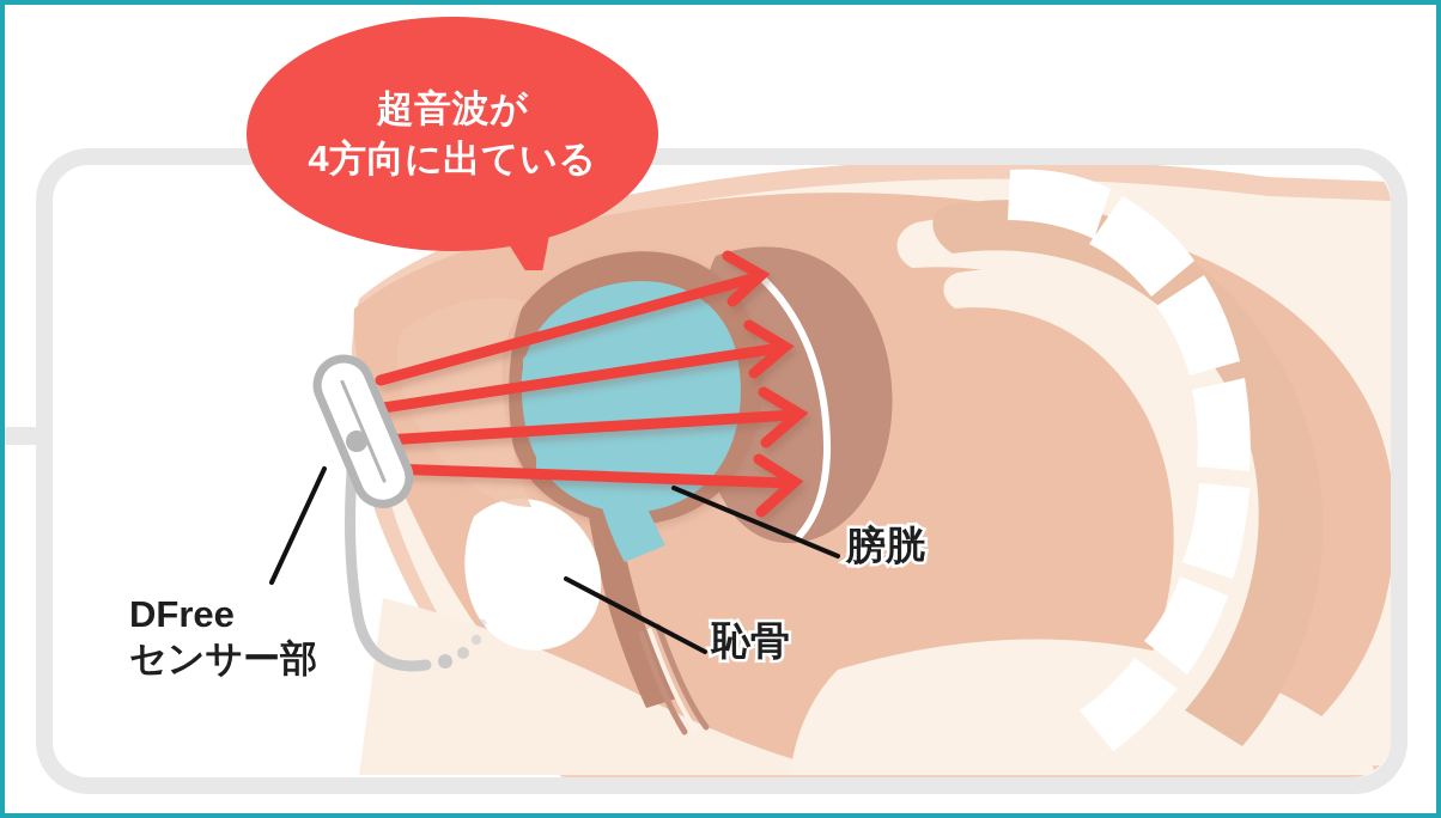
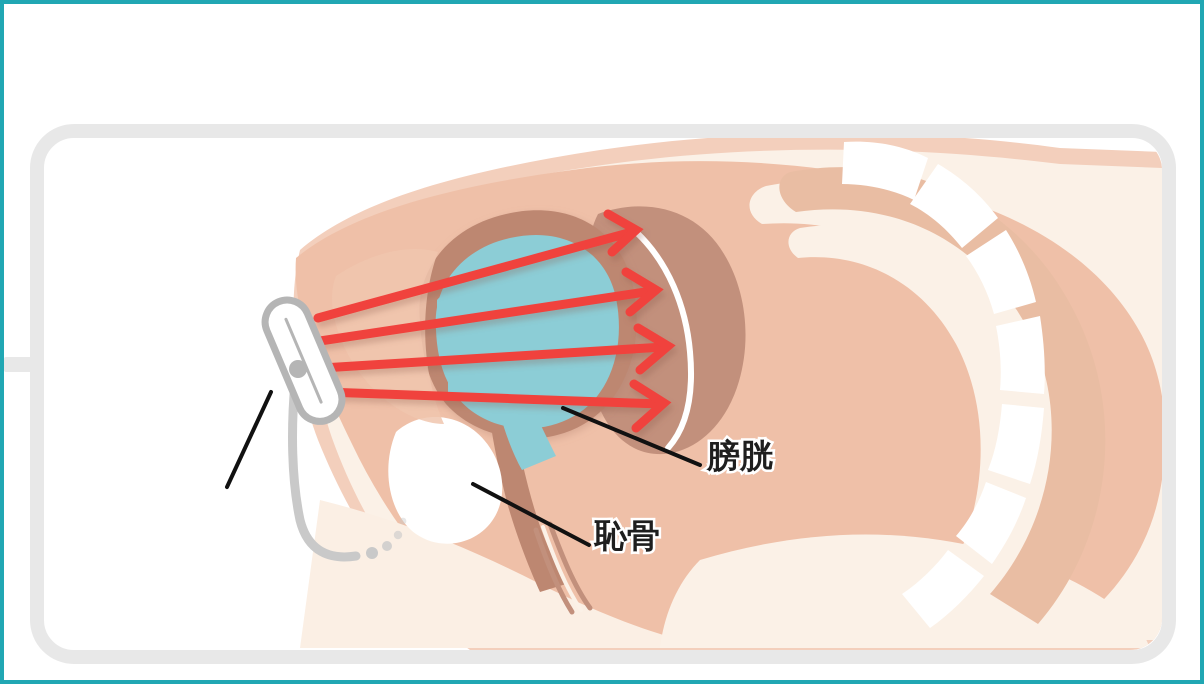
- 超音波が
- 4方向に出ている
- DFree
- センサー部
  膀胱
  恥骨
